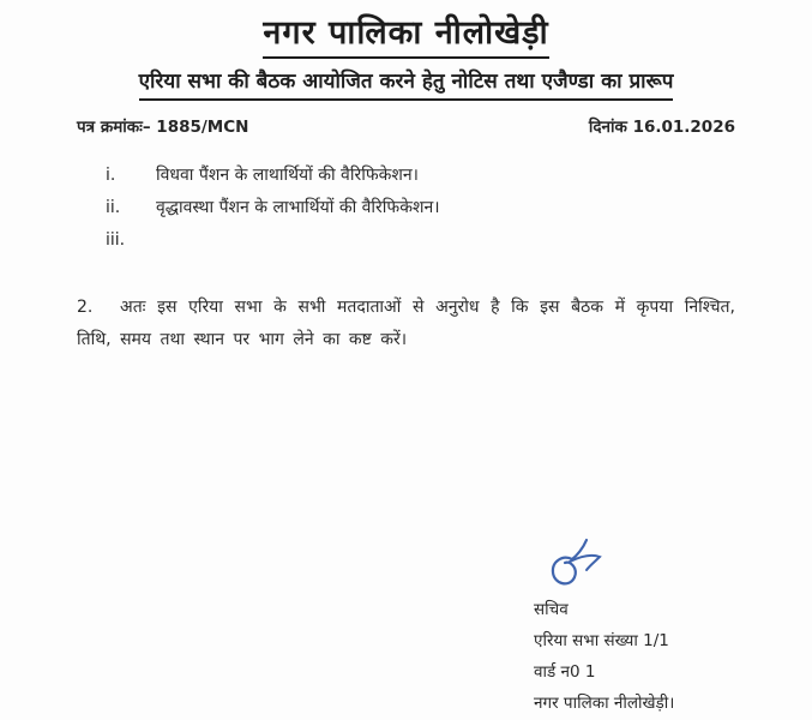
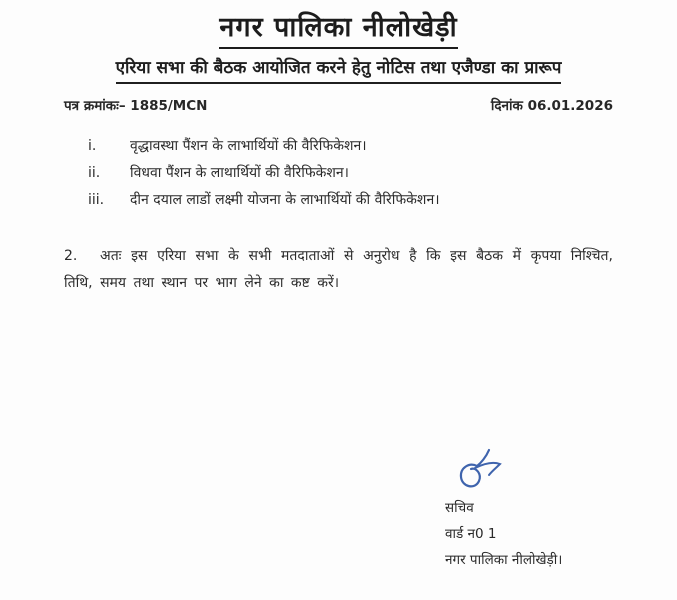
  नगर पालिका नीलोखेड़ी
  एरिया सभा की बैठक आयोजित करने हेतु नोटिस तथा एजैण्डा का प्रारूप
  पत्र क्रमांकः– 1885/MCN
- दिनांक 16.01.2026
+ दिनांक 06.01.2026
  i.
- विधवा पैंशन के लाथार्थियों की वैरिफिकेशन।
+ वृद्धावस्था पैंशन के लाभार्थियों की वैरिफिकेशन।
  ii.
- वृद्धावस्था पैंशन के लाभार्थियों की वैरिफिकेशन।
+ विधवा पैंशन के लाथार्थियों की वैरिफिकेशन।
  iii.
+ दीन दयाल लाडों लक्ष्मी योजना के लाभार्थियों की वैरिफिकेशन।
  2. अतः इस एरिया सभा के सभी मतदाताओं से अनुरोध है कि इस बैठक में कृपया निश्चित, तिथि, समय तथा स्थान पर भाग लेने का कष्ट करें।
  सचिव
- एरिया सभा संख्या 1/1
  वार्ड न0 1
  नगर पालिका नीलोखेड़ी।
